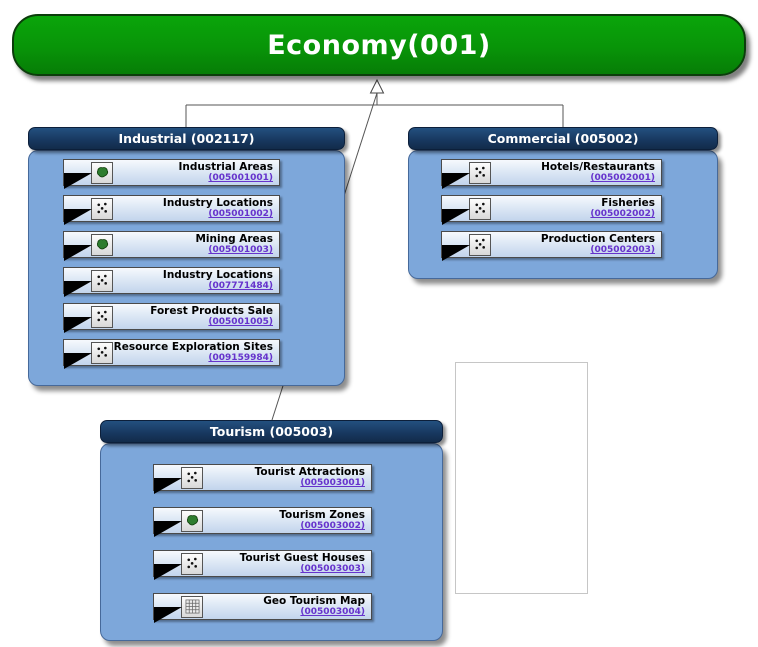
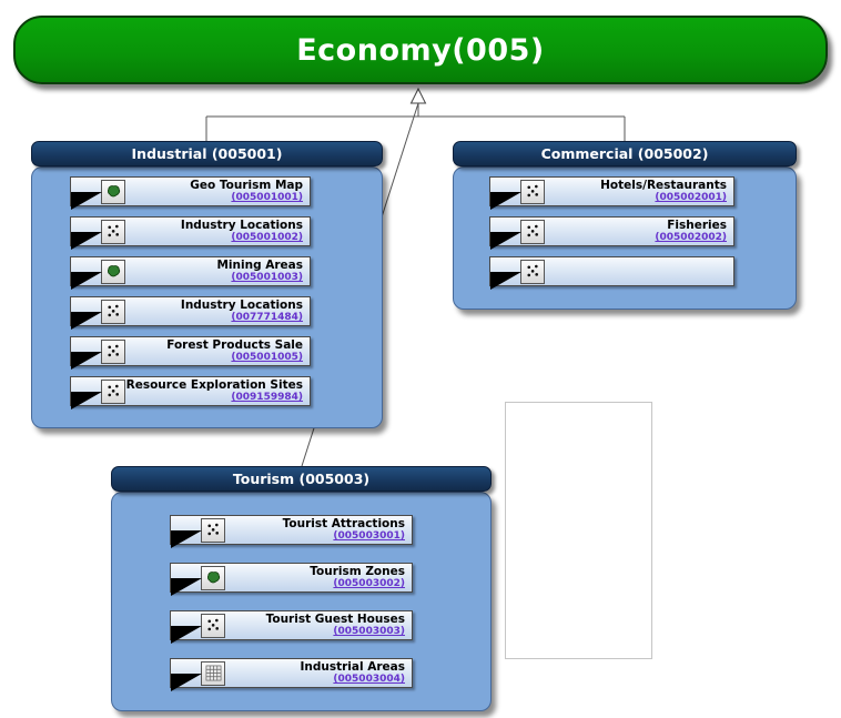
- Economy(001)
+ Economy(005)
- Industrial (002117)
+ Industrial (005001)
- Industrial Areas
+ Geo Tourism Map
  (005001001)
  Industry Locations
  (005001002)
  Mining Areas
  (005001003)
  Industry Locations
  (007771484)
  Forest Products Sale
  (005001005)
  Resource Exploration Sites
  (009159984)
  Commercial (005002)
  Hotels/Restaurants
  (005002001)
  Fisheries
  (005002002)
- Production Centers
- (005002003)
  Tourism (005003)
  Tourist Attractions
  (005003001)
  Tourism Zones
  (005003002)
  Tourist Guest Houses
  (005003003)
- Geo Tourism Map
+ Industrial Areas
  (005003004)
